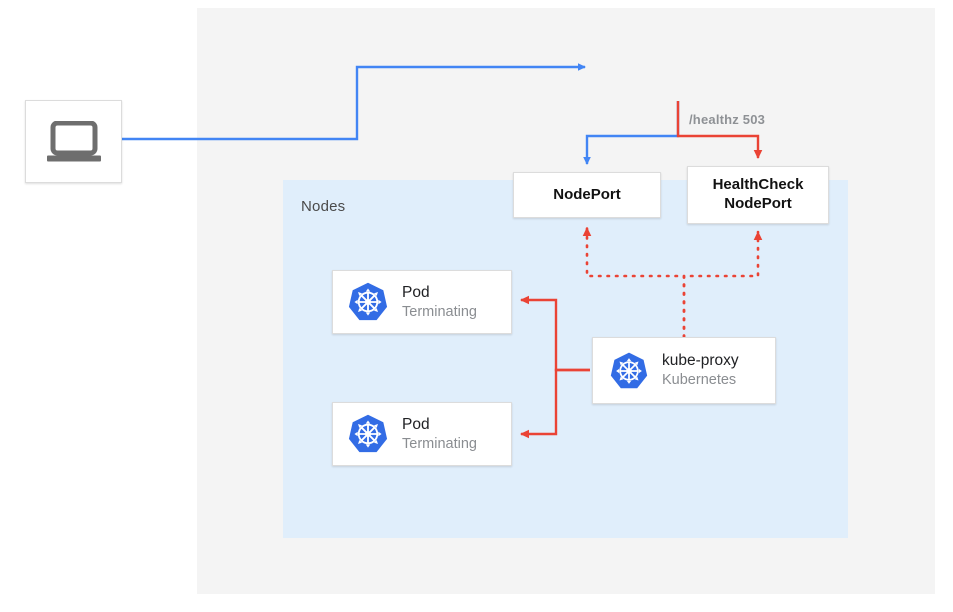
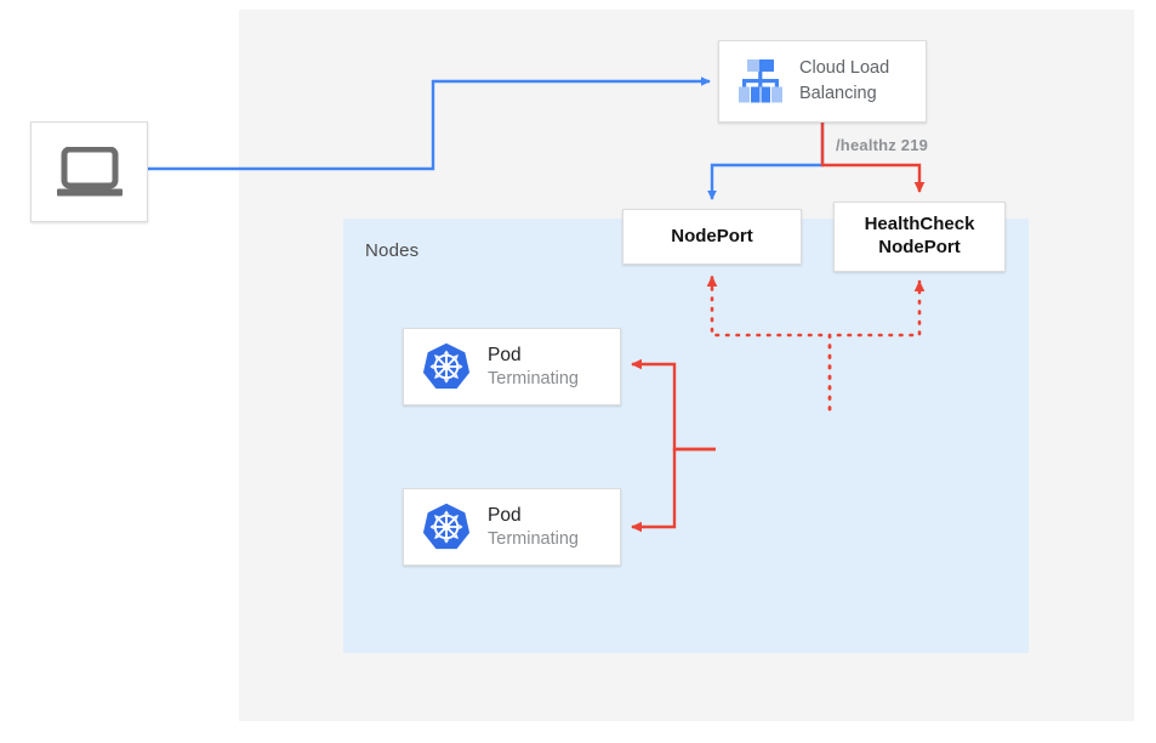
  Nodes
+ Cloud Load
+ Balancing
- /healthz 503
+ /healthz 219
  NodePort
  HealthCheck
  NodePort
  Pod
  Terminating
  Pod
  Terminating
- kube-proxy
- Kubernetes
